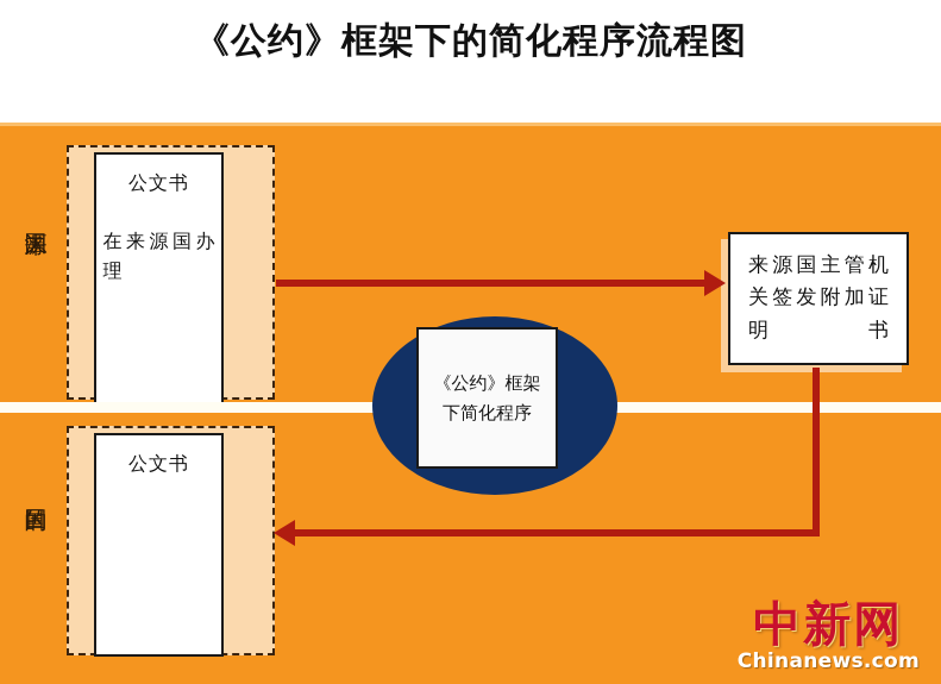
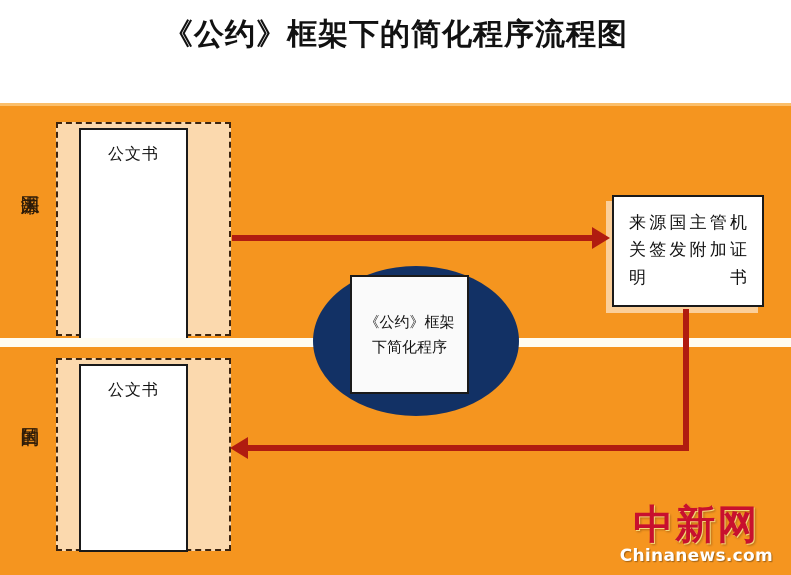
  《公约》框架下的简化程序流程图
  公文书
- 在来源国办理
  公文书
  来源国主管机关签发附加证明书
  《公约》框架下简化程序
  中新网
  Chinanews.com
